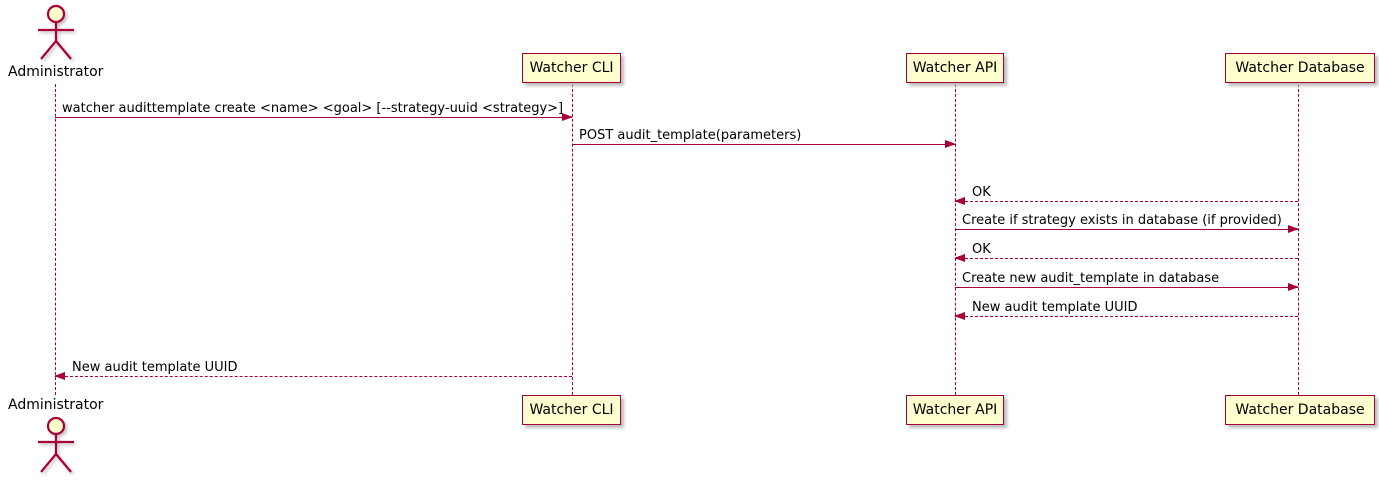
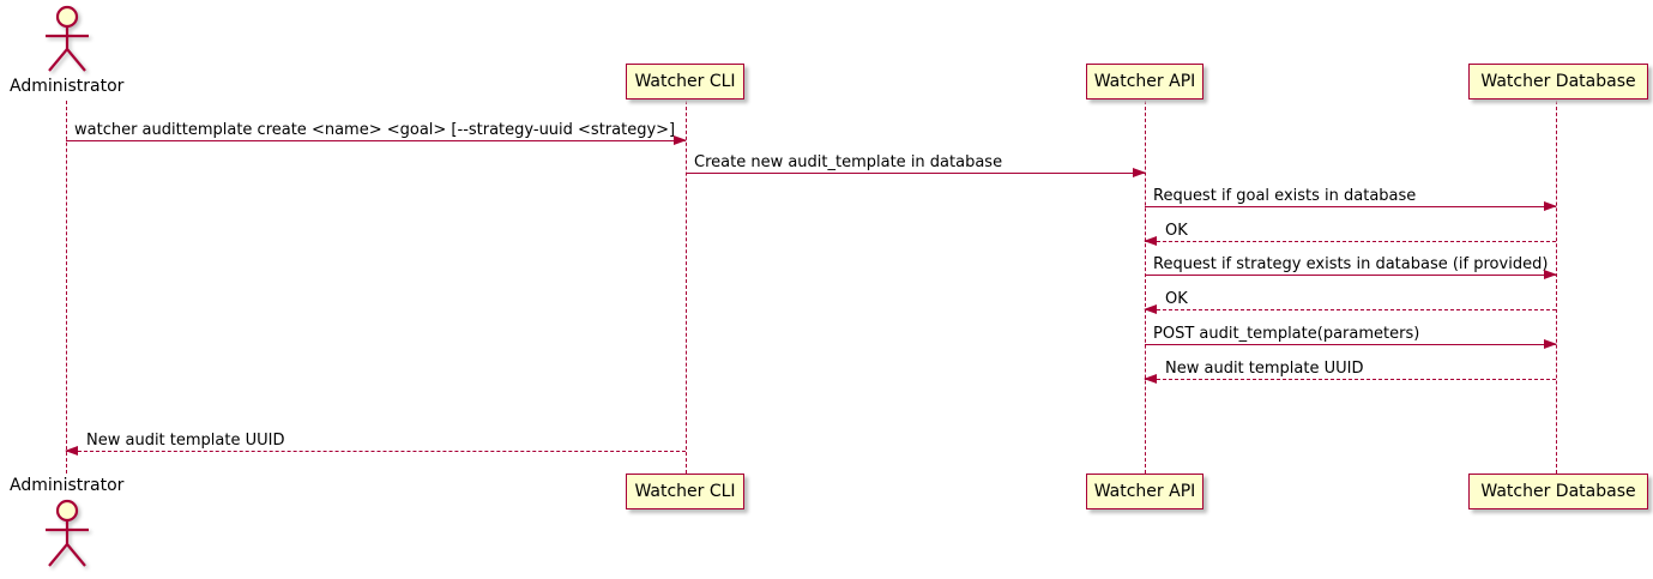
  Administrator
  Watcher CLI
  Watcher API
  Watcher Database
  watcher audittemplate create <name> <goal> [--strategy-uuid <strategy>]
- POST audit_template(parameters)
+ Create new audit_template in database
+ Request if goal exists in database
  OK
- Create if strategy exists in database (if provided)
+ Request if strategy exists in database (if provided)
  OK
- Create new audit_template in database
+ POST audit_template(parameters)
  New audit template UUID
  New audit template UUID
  Watcher CLI
  Watcher API
  Watcher Database
  Administrator
